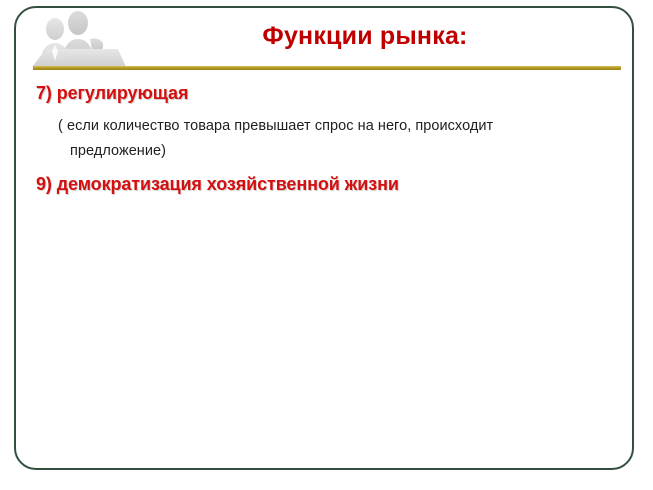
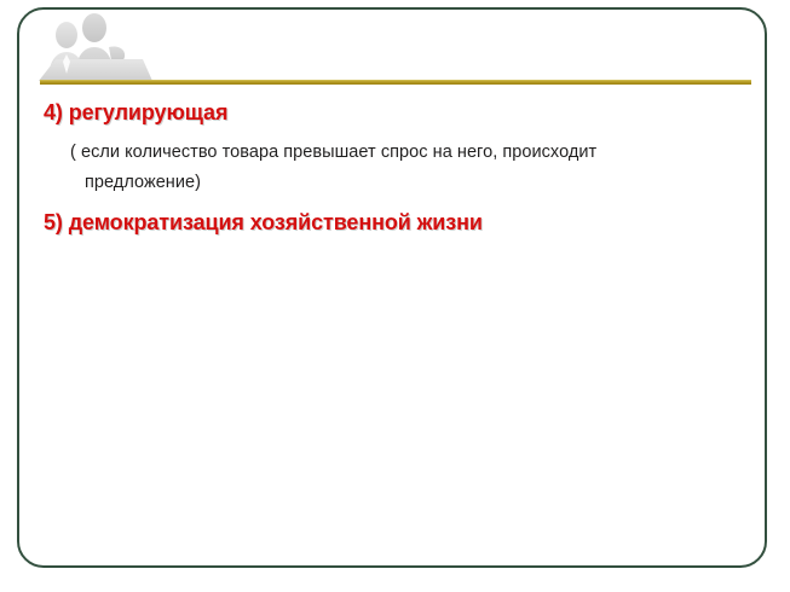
- Функции рынка:
- 7) регулирующая
+ 4) регулирующая
  ( если количество товара превышает спрос на него, происходит
  предложение)
- 9) демократизация хозяйственной жизни
+ 5) демократизация хозяйственной жизни
